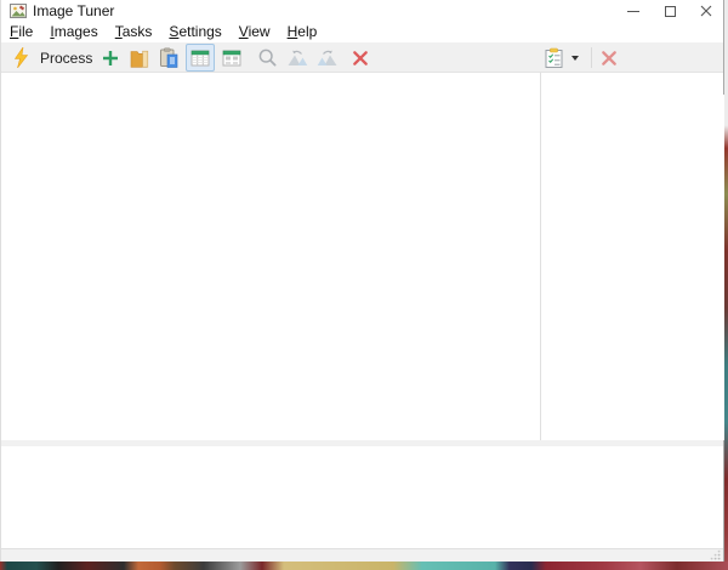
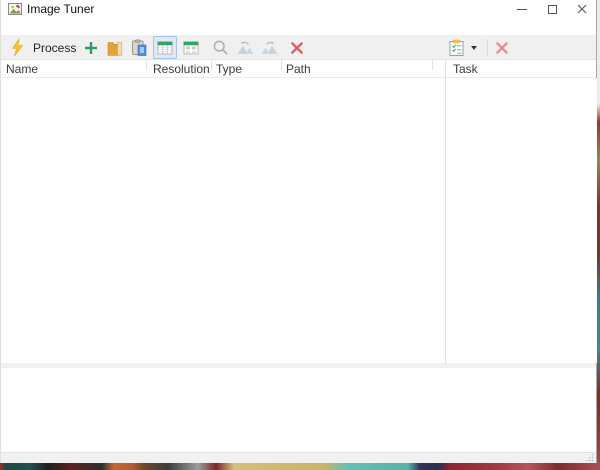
  Image Tuner
- File
- Images
- Tasks
- Settings
- View
- Help
  Process
+ Name
+ Resolution
+ Type
+ Path
+ Task
